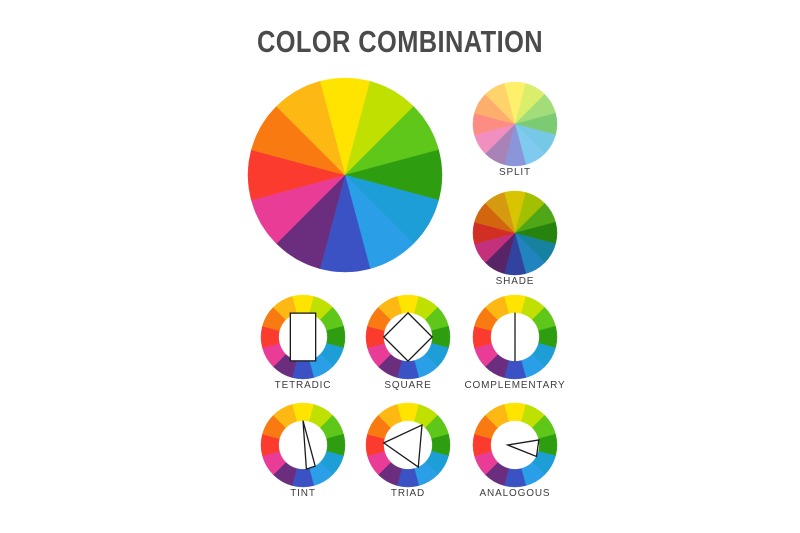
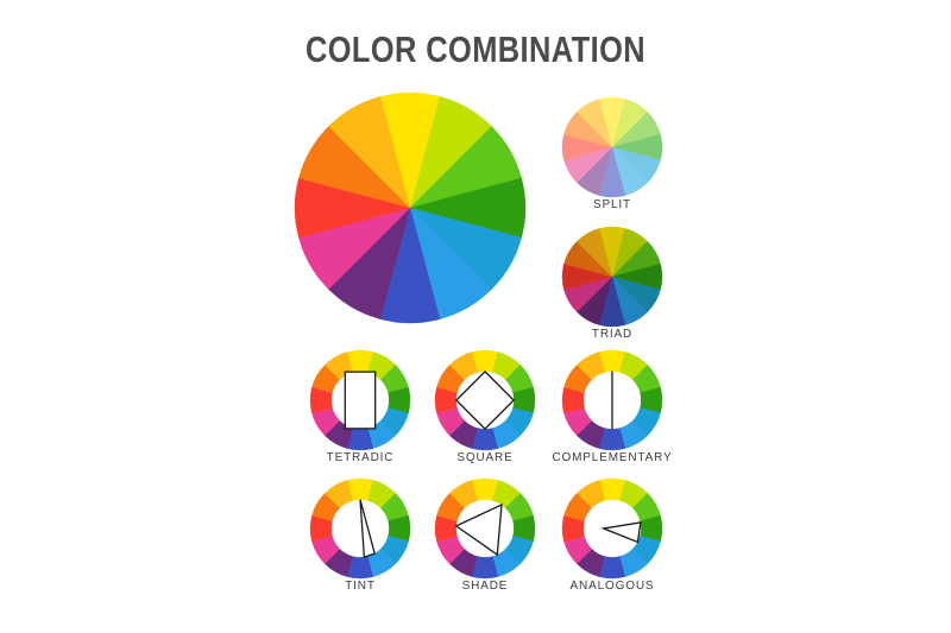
  COLOR COMBINATION
  SPLIT
- SHADE
+ TRIAD
  TETRADIC
  SQUARE
  COMPLEMENTARY
  TINT
- TRIAD
+ SHADE
  ANALOGOUS
